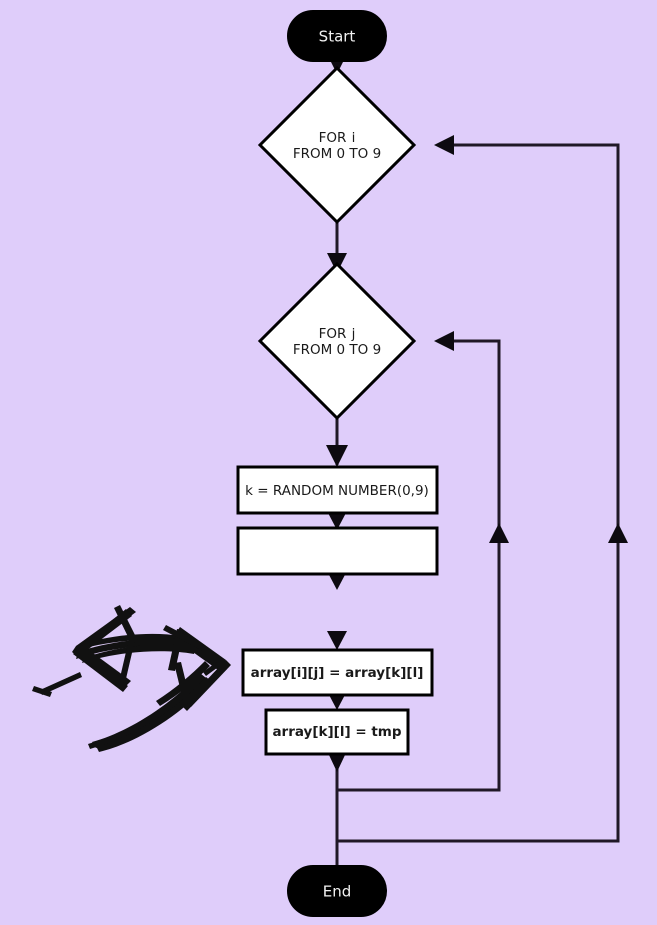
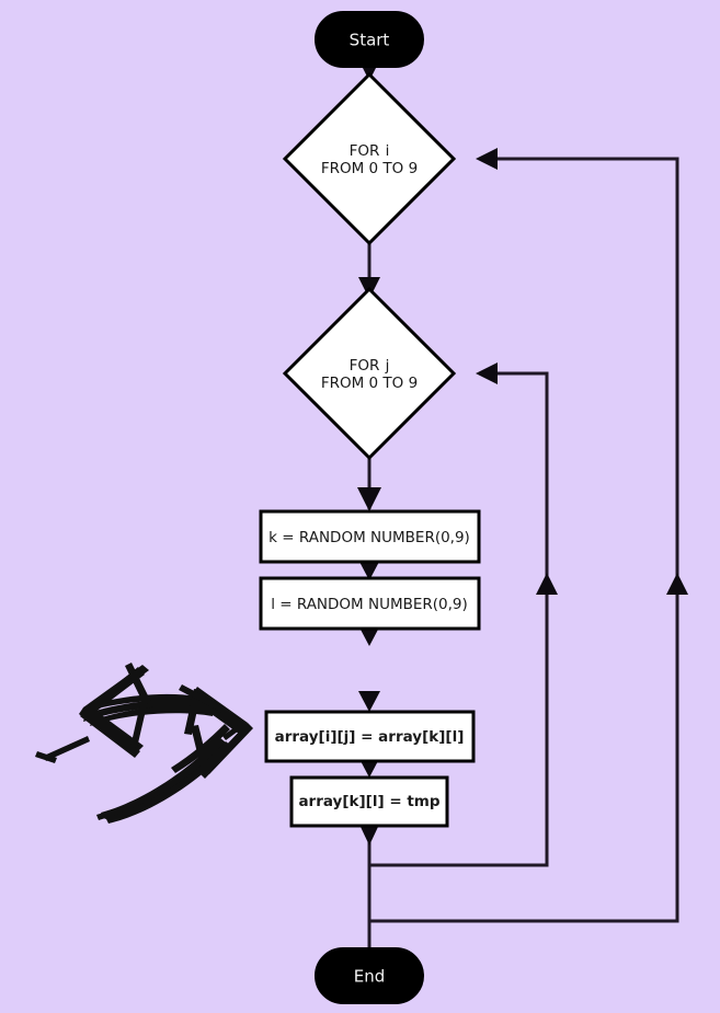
  Start
  FOR i
  FROM 0 TO 9
  FOR j
  FROM 0 TO 9
  k = RANDOM NUMBER(0,9)
+ l = RANDOM NUMBER(0,9)
  array[i][j] = array[k][l]
  array[k][l] = tmp
  End
